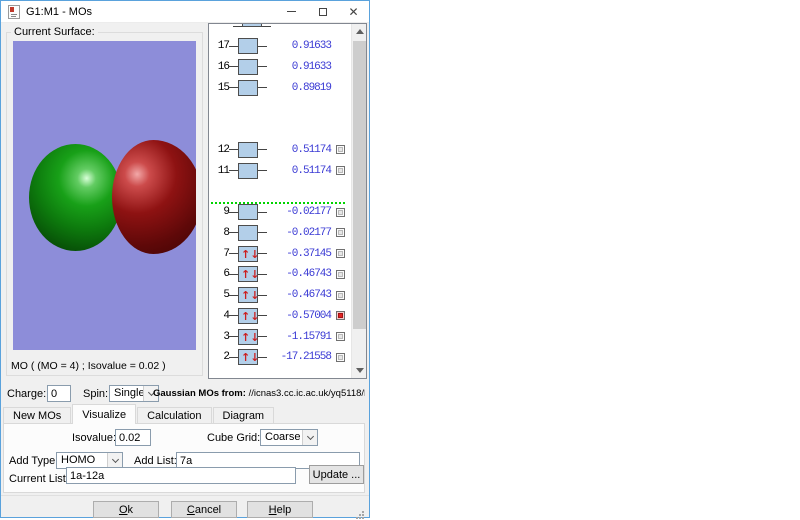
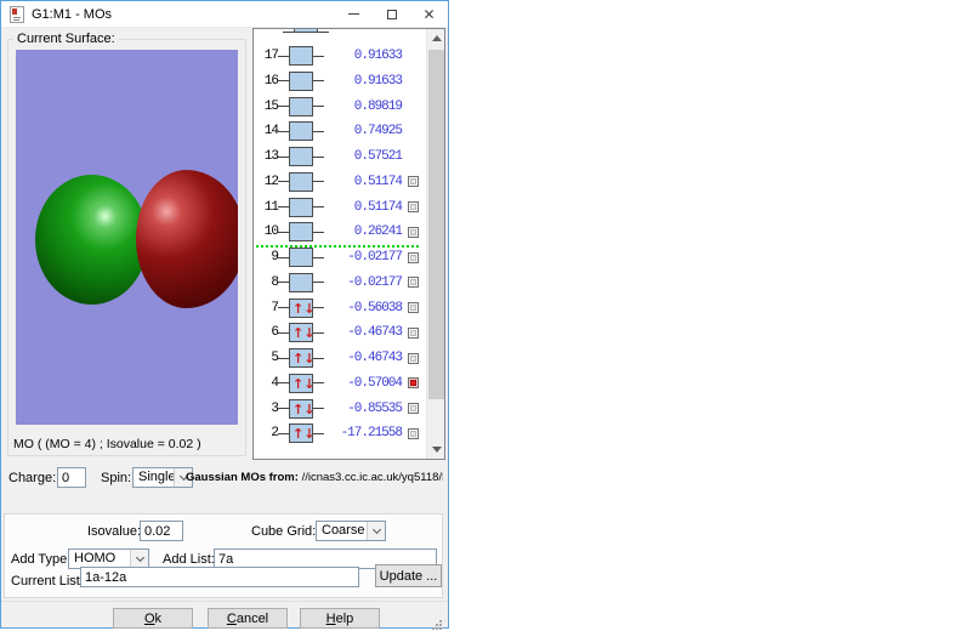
  G1:M1 - MOs
  ✕
  Current Surface:
  MO ( (MO = 4) ; Isovalue = 0.02 )
  17
  0.91633
  16
  0.91633
  15
  0.89819
+ 14
+ 0.74925
+ 13
+ 0.57521
  12
  0.51174
  11
  0.51174
+ 10
+ 0.26241
  9
  -0.02177
  8
  -0.02177
  7
  ↑
  ↓
- -0.37145
+ -0.56038
  6
  ↑
  ↓
  -0.46743
  5
  ↑
  ↓
  -0.46743
  4
  ↑
  ↓
  -0.57004
  3
  ↑
  ↓
- -1.15791
+ -0.85535
  2
  ↑
  ↓
  -17.21558
  Charge:
  0
  Spin:
  Single
  Gaussian MOs from: //icnas3.cc.ic.ac.uk/yq5118/
- New MOs
- Visualize
- Calculation
- Diagram
  Isovalue
  0.02
  Cube Grid:
  Coarse
  Add Type
  HOMO
  Add List
  7a
  Current List
  1a-12a
  Update ...
  O
  k
  C
  ancel
  H
  elp
